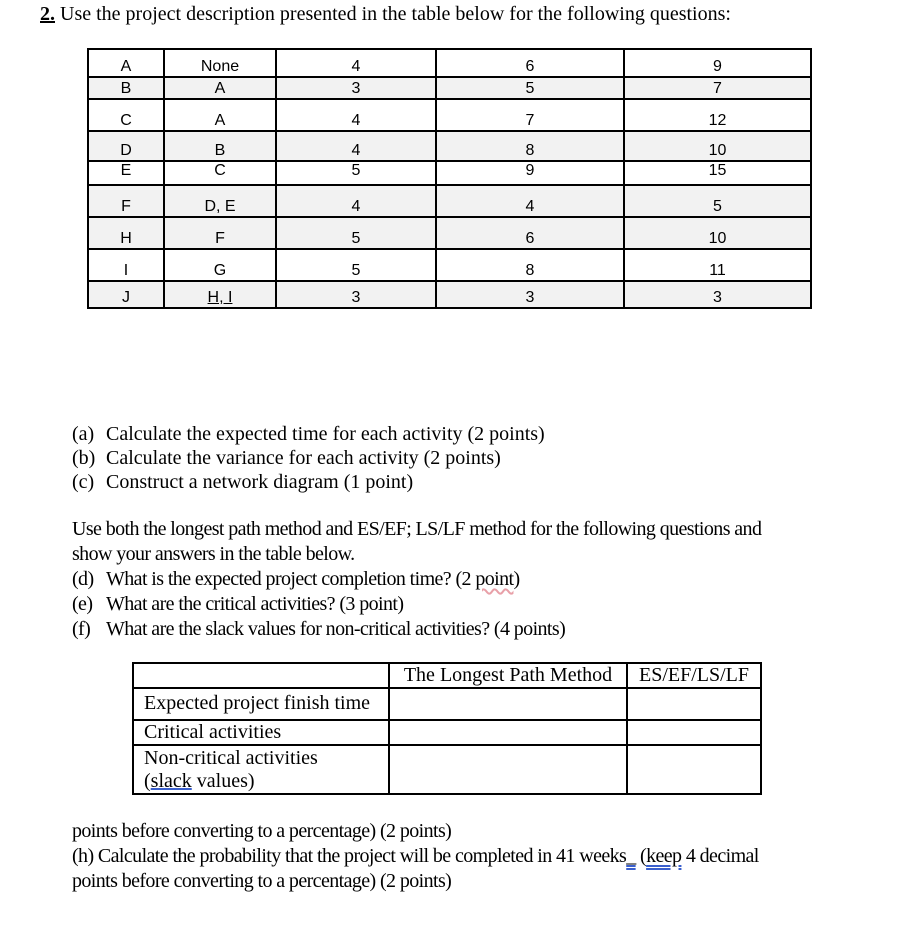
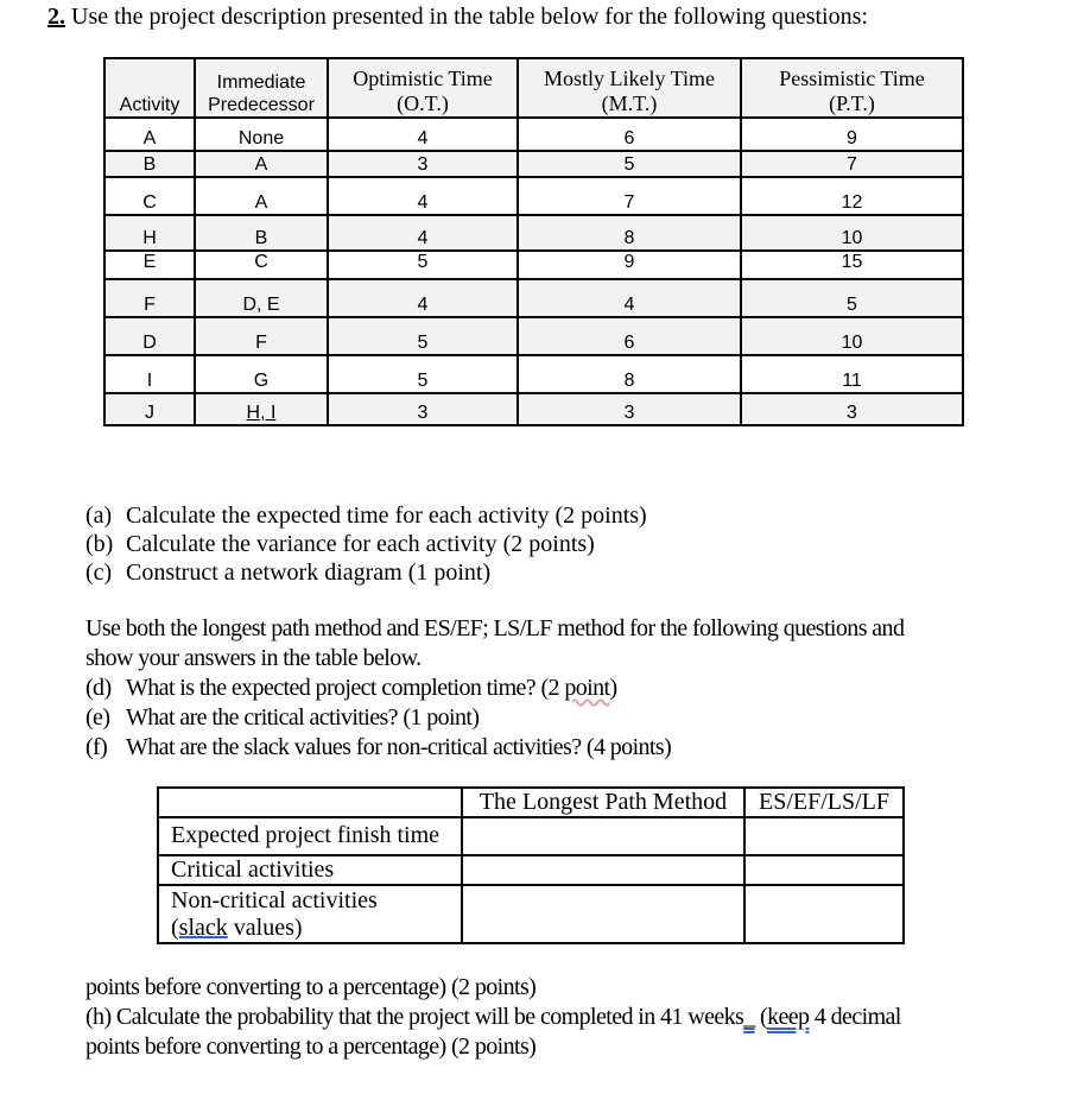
  2. Use the project description presented in the table below for the following questions:
+ Activity	ImmediatePredecessor	Optimistic Time(O.T.)	Mostly Likely Time(M.T.)	Pessimistic Time(P.T.)
  A	None	4	6	9
  B	A	3	5	7
  C	A	4	7	12
- D	B	4	8	10
+ H	B	4	8	10
  E	C	5	9	15
  F	D, E	4	4	5
- H	F	5	6	10
+ D	F	5	6	10
  I	G	5	8	11
  J	H, I	3	3	3
  (a) Calculate the expected time for each activity (2 points)
  (b) Calculate the variance for each activity (2 points)
  (c) Construct a network diagram (1 point)
  Use both the longest path method and ES/EF; LS/LF method for the following questions and
  show your answers in the table below.
  (d) What is the expected project completion time? (2 point)
- (e) What are the critical activities? (3 point)
+ (e) What are the critical activities? (1 point)
  (f) What are the slack values for non-critical activities? (4 points)
  	The Longest Path Method	ES/EF/LS/LF
  Expected project finish time
  Critical activities
  Non-critical activities(slack values)
  points before converting to a percentage) (2 points)
  (h) Calculate the probability that the project will be completed in 41 weeks_ (keep 4 decimal
  points before converting to a percentage) (2 points)
